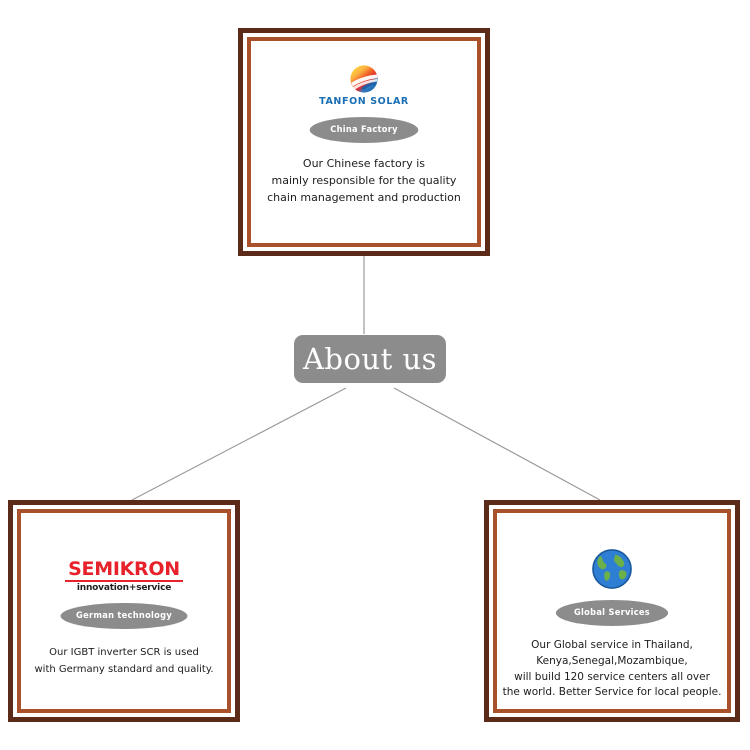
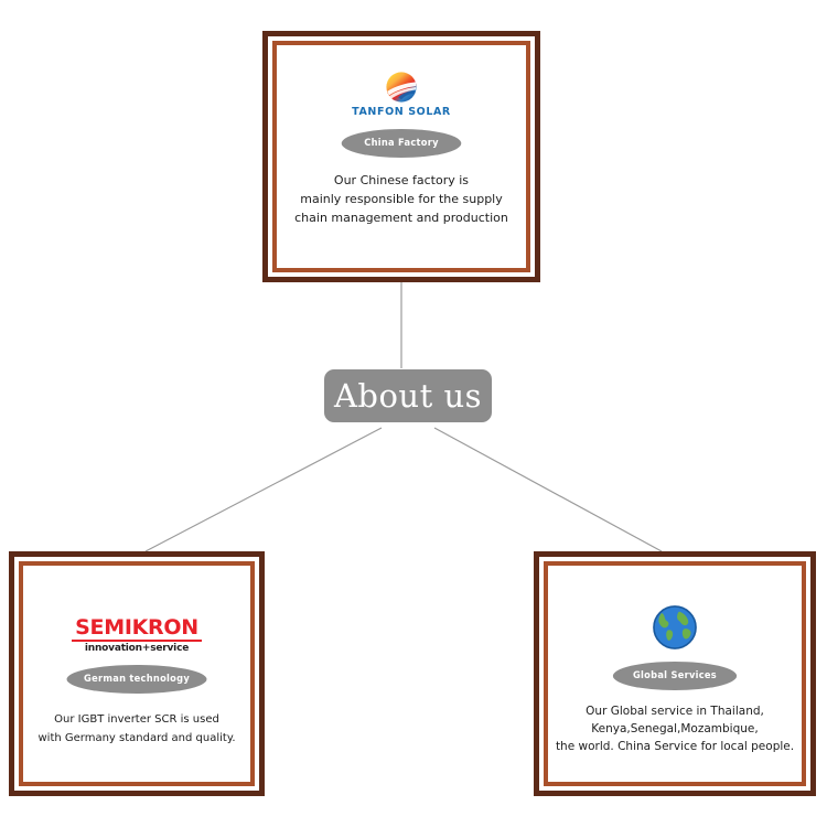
  TANFON SOLAR
  China Factory
  Our Chinese factory is
- mainly responsible for the quality
+ mainly responsible for the supply
  chain management and production
  About us
  SEMIKRON
  innovation+service
  German technology
  Our IGBT inverter SCR is used
  with Germany standard and quality.
  Global Services
  Our Global service in Thailand,
  Kenya,Senegal,Mozambique,
- will build 120 service centers all over
- the world. Better Service for local people.
+ the world. China Service for local people.
